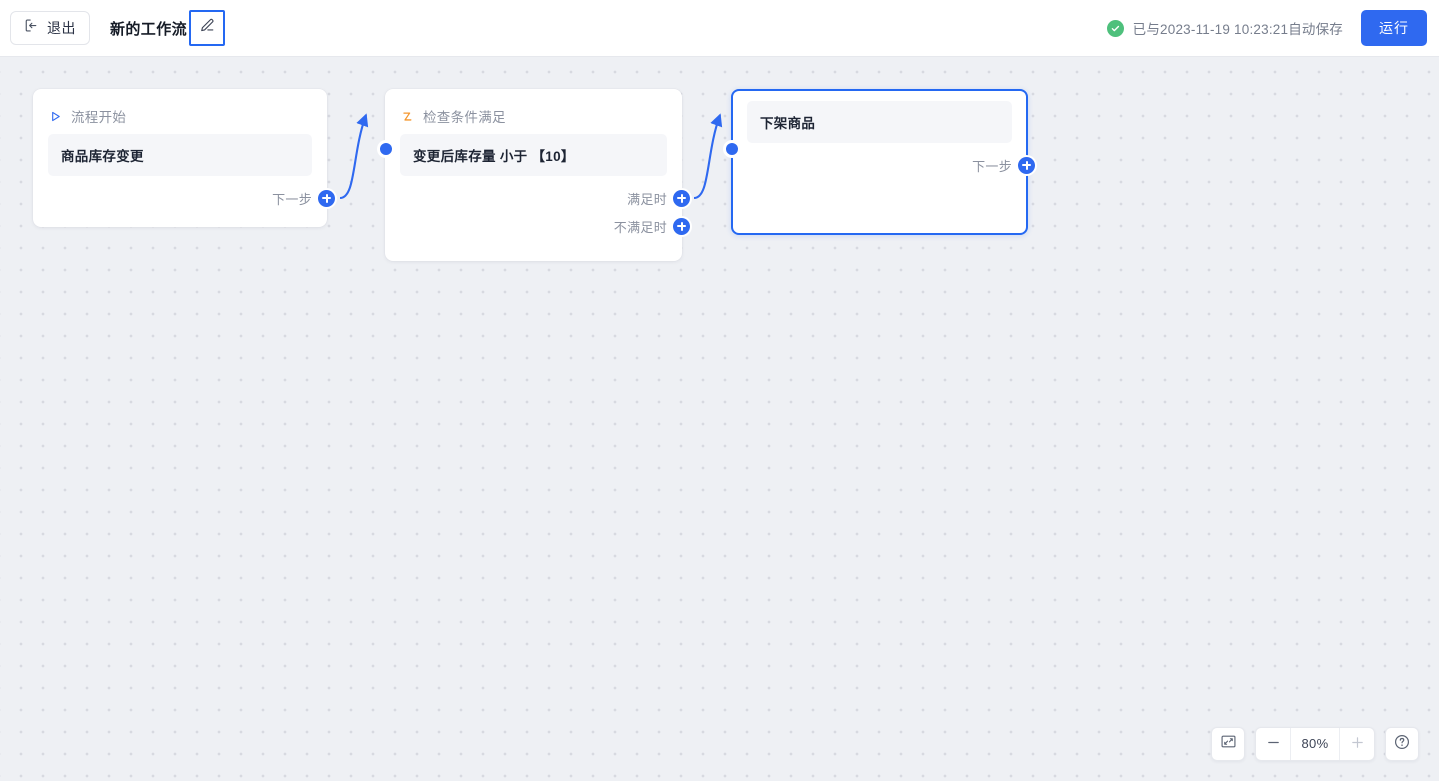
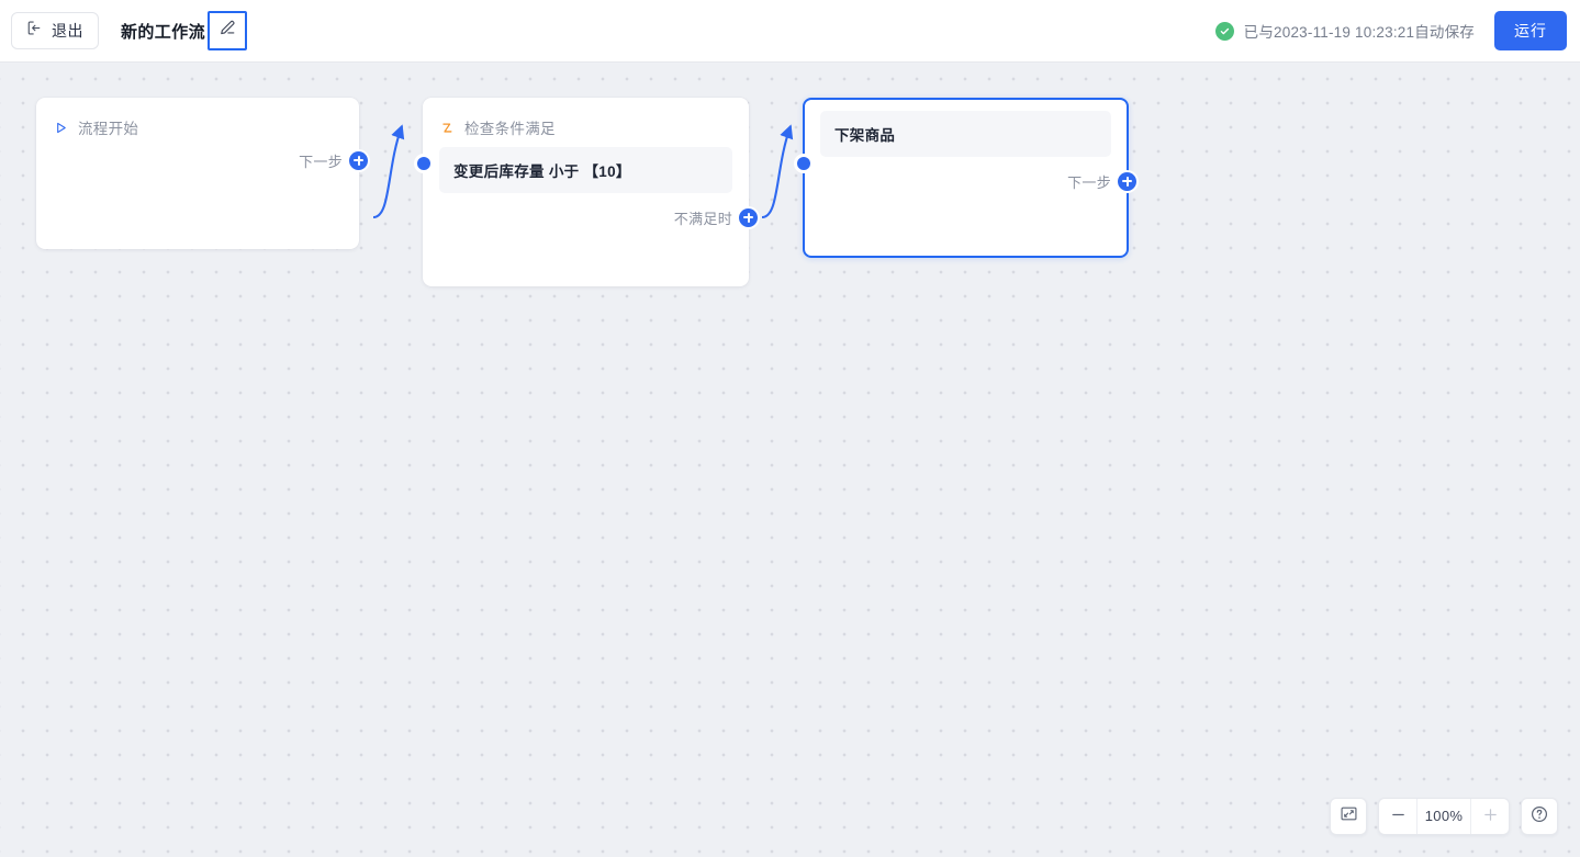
  退出
  新的工作流
  已与2023-11-19 10:23:21自动保存
  运行
  流程开始
- 商品库存变更
  下一步
  检查条件满足
  变更后库存量 小于 【10】
- 满足时
  不满足时
  下架商品
  下一步
- 80%
+ 100%
